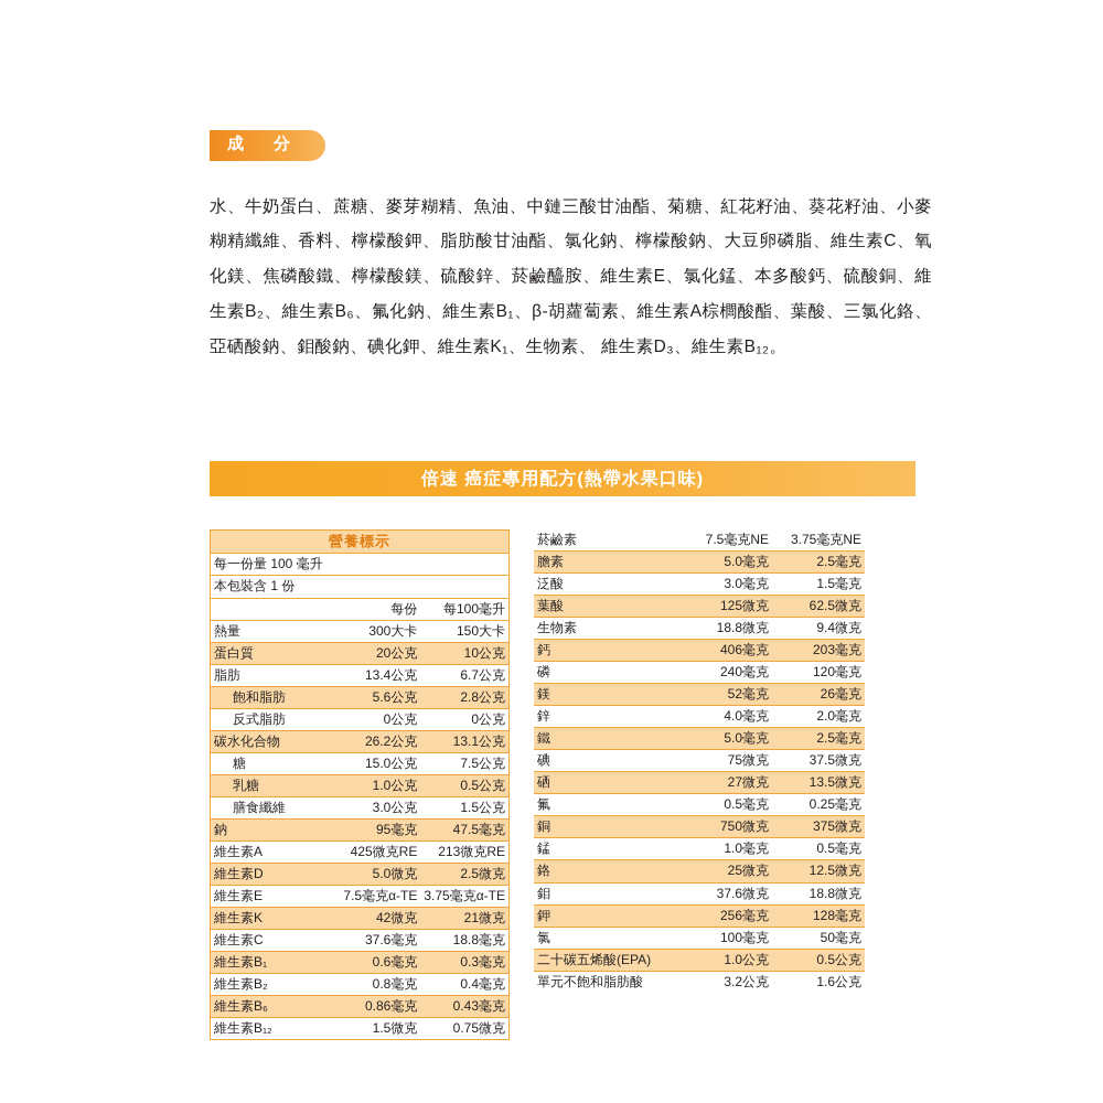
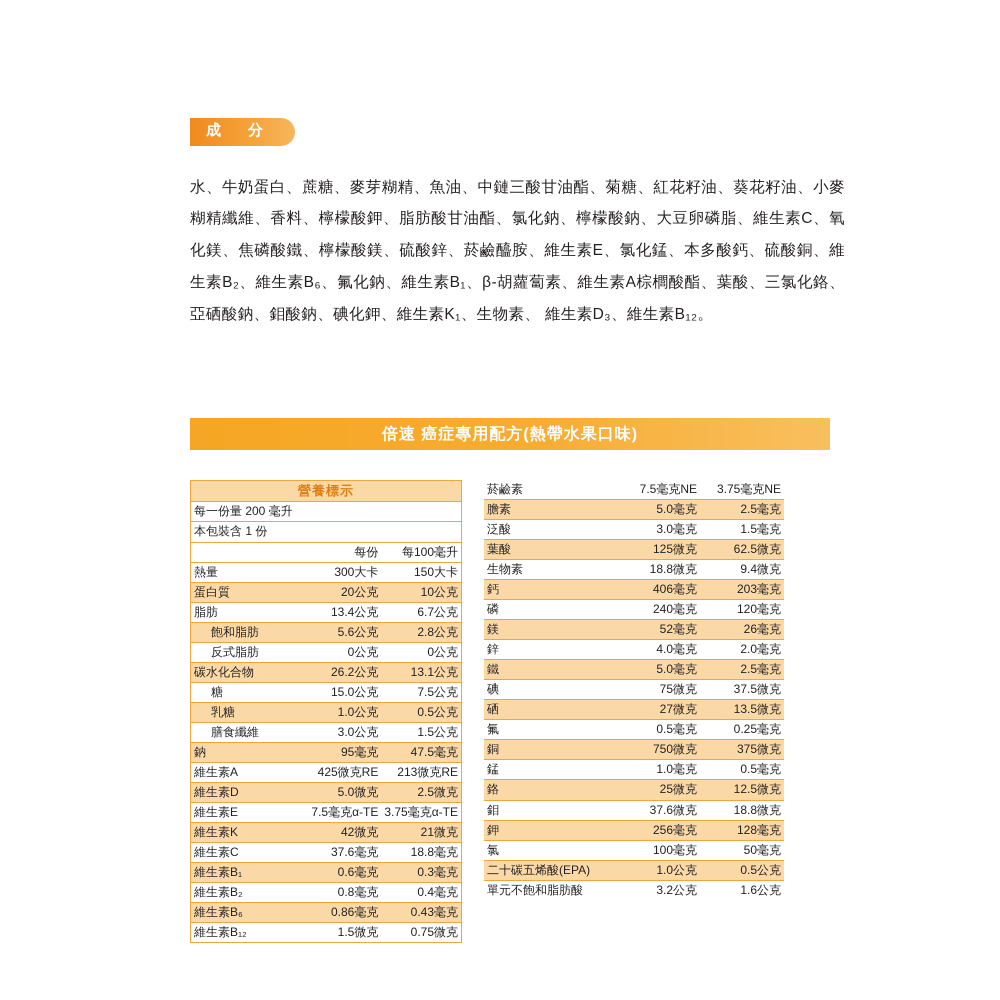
  成 分
  水、牛奶蛋白、蔗糖、麥芽糊精、魚油、中鏈三酸甘油酯、菊糖、紅花籽油、葵花籽油、小麥糊精纖維、香料、檸檬酸鉀、脂肪酸甘油酯、氯化鈉、檸檬酸鈉、大豆卵磷脂、維生素C、氧化鎂、焦磷酸鐵、檸檬酸鎂、硫酸鋅、菸鹼醯胺、維生素E、氯化錳、本多酸鈣、硫酸銅、維生素B₂、維生素B₆、氟化鈉、維生素B₁、β-胡蘿蔔素、維生素A棕櫚酸酯、葉酸、三氯化鉻、亞硒酸鈉、鉬酸鈉、碘化鉀、維生素K₁、生物素、 維生素D₃、維生素B₁₂。
  倍速 癌症專用配方(熱帶水果口味)
  營養標示
- 每一份量 100 毫升
+ 每一份量 200 毫升
  本包裝含 1 份
  	每份	每100毫升
  熱量	300大卡	150大卡
  蛋白質	20公克	10公克
  脂肪	13.4公克	6.7公克
  飽和脂肪	5.6公克	2.8公克
  反式脂肪	0公克	0公克
  碳水化合物	26.2公克	13.1公克
  糖	15.0公克	7.5公克
  乳糖	1.0公克	0.5公克
  膳食纖維	3.0公克	1.5公克
  鈉	95毫克	47.5毫克
  維生素A	425微克RE	213微克RE
  維生素D	5.0微克	2.5微克
  維生素E	7.5毫克α-TE	3.75毫克α-TE
  維生素K	42微克	21微克
  維生素C	37.6毫克	18.8毫克
  維生素B₁	0.6毫克	0.3毫克
  維生素B₂	0.8毫克	0.4毫克
  維生素B₆	0.86毫克	0.43毫克
  維生素B₁₂	1.5微克	0.75微克
  菸鹼素	7.5毫克NE	3.75毫克NE
  膽素	5.0毫克	2.5毫克
  泛酸	3.0毫克	1.5毫克
  葉酸	125微克	62.5微克
  生物素	18.8微克	9.4微克
  鈣	406毫克	203毫克
  磷	240毫克	120毫克
  鎂	52毫克	26毫克
  鋅	4.0毫克	2.0毫克
  鐵	5.0毫克	2.5毫克
  碘	75微克	37.5微克
  硒	27微克	13.5微克
  氟	0.5毫克	0.25毫克
  銅	750微克	375微克
  錳	1.0毫克	0.5毫克
  鉻	25微克	12.5微克
  鉬	37.6微克	18.8微克
  鉀	256毫克	128毫克
  氯	100毫克	50毫克
  二十碳五烯酸(EPA)	1.0公克	0.5公克
  單元不飽和脂肪酸	3.2公克	1.6公克
